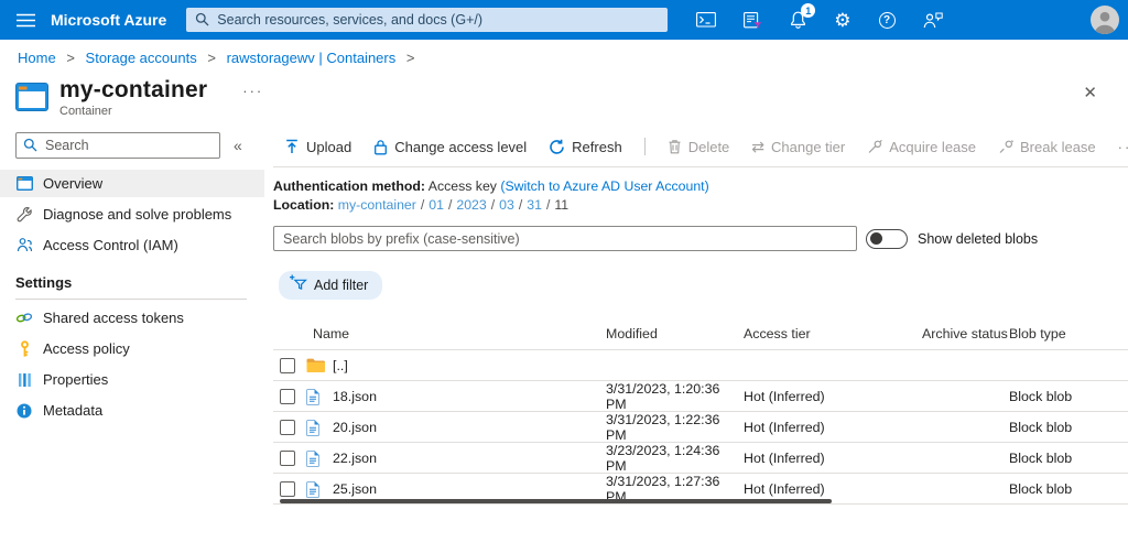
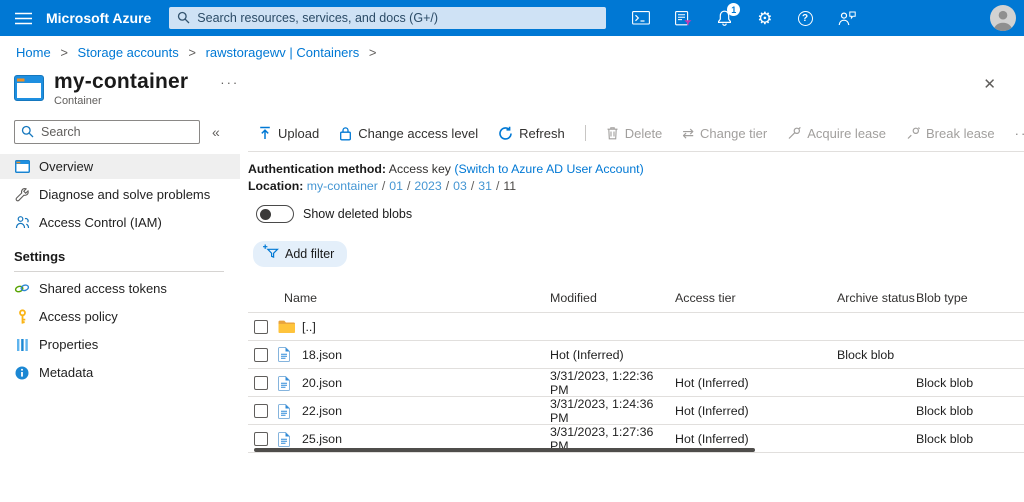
  Microsoft Azure
  Search resources, services, and docs (G+/)
  1
  ⚙
  ?
  Home > Storage accounts > rawstoragewv | Containers >
  my-container
  ···
  Container
  ✕
  Search
  «
  Overview
  Diagnose and solve problems
  Access Control (IAM)
  Settings
  Shared access tokens
  Access policy
  Properties
  Metadata
  Upload
  Change access level
  Refresh
  Delete
  ⇄
  Change tier
  Acquire lease
  Break lease
  Authentication method: Access key (Switch to Azure AD User Account)
  Location: my-container / 01 / 2023 / 03 / 31 / 11
- Search blobs by prefix (case-sensitive)
  Show deleted blobs
  Add filter
  Name
  Modified
  Access tier
  Archive status
  Blob type
  [..]
  18.json
- 3/31/2023, 1:20:36 PM
  Hot (Inferred)
  Block blob
  20.json
  3/31/2023, 1:22:36 PM
  Hot (Inferred)
  Block blob
  22.json
- 3/23/2023, 1:24:36 PM
+ 3/31/2023, 1:24:36 PM
  Hot (Inferred)
  Block blob
  25.json
  3/31/2023, 1:27:36 PM
  Hot (Inferred)
  Block blob
